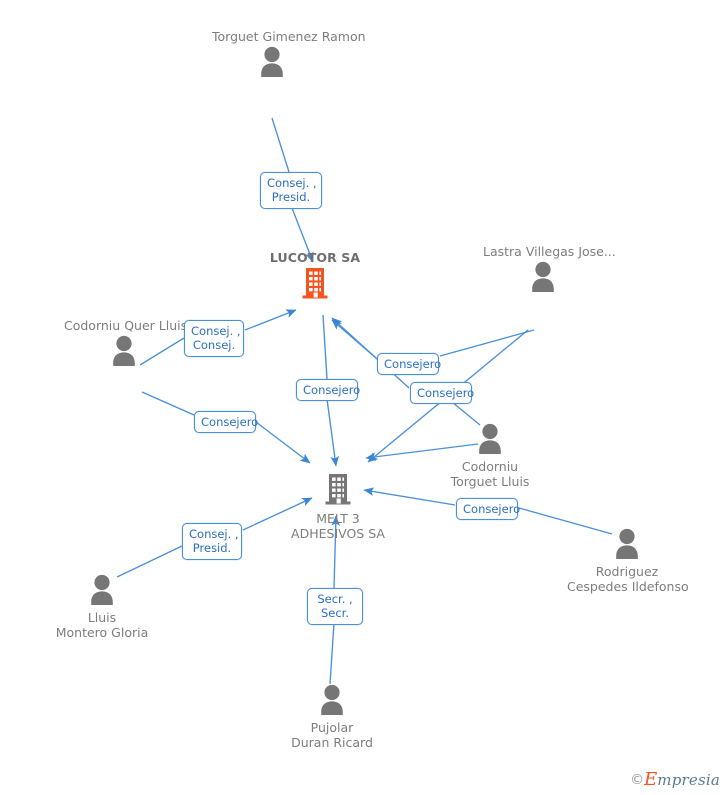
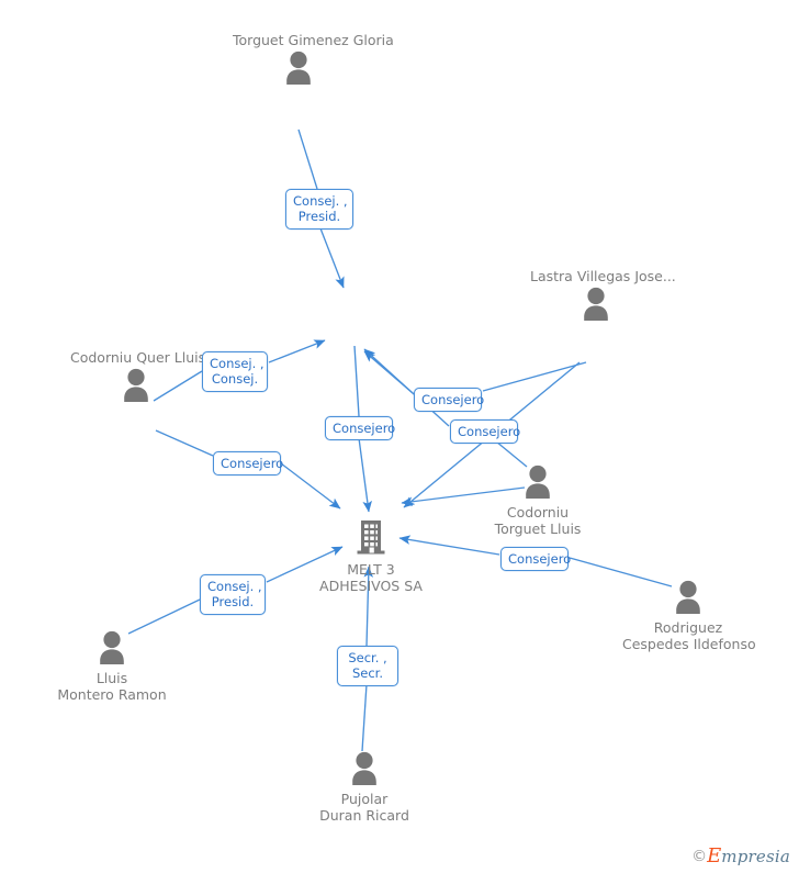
- Torguet Gimenez Ramon
+ Torguet Gimenez Gloria
- LUCOTOR SA
  Codorniu Quer Llui
  Lastra Villegas Jose...
  Codorniu
  Torguet Lluis
  MELT 3
  ADHESIVOS SA
  Rodriguez
  Cespedes Ildefonso
  Lluis
- Montero Gloria
+ Montero Ramon
  Pujolar
  Duran Ricard
  Consej. ,
  Presid.
  Consej. ,
  Consej.
  Consejero
  Consejero
  Consejero
  Consejero
  Consejero
  Consej. ,
  Presid.
  Secr. ,
  Secr.
  ©Empresia
